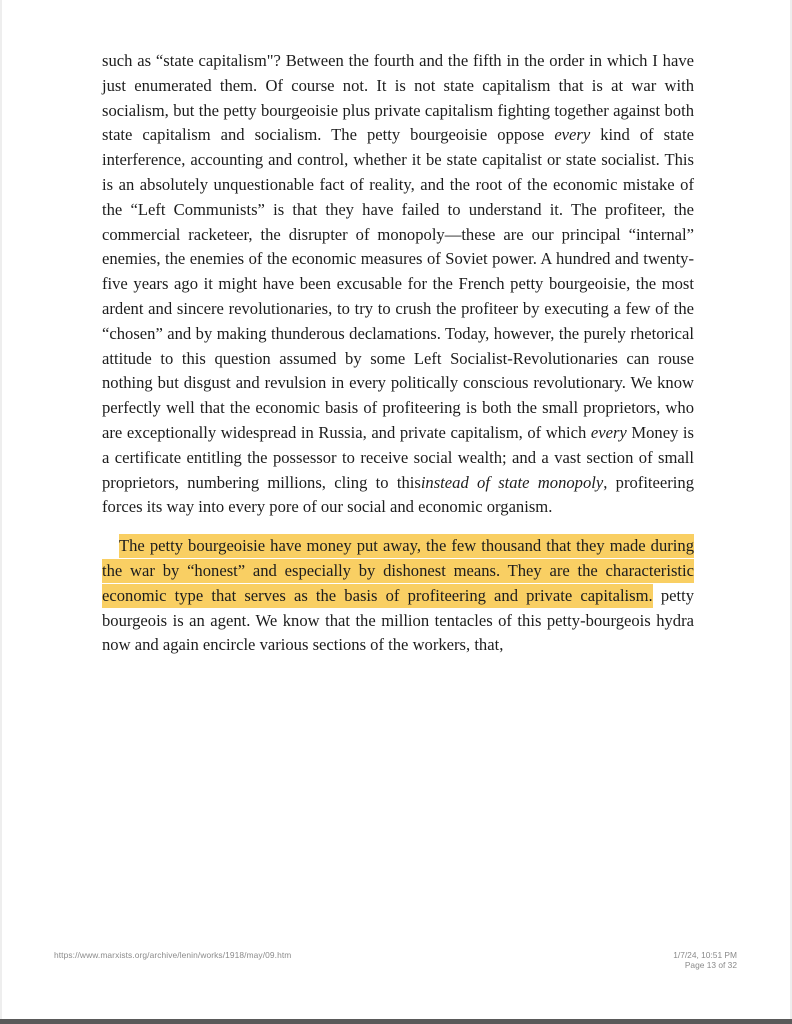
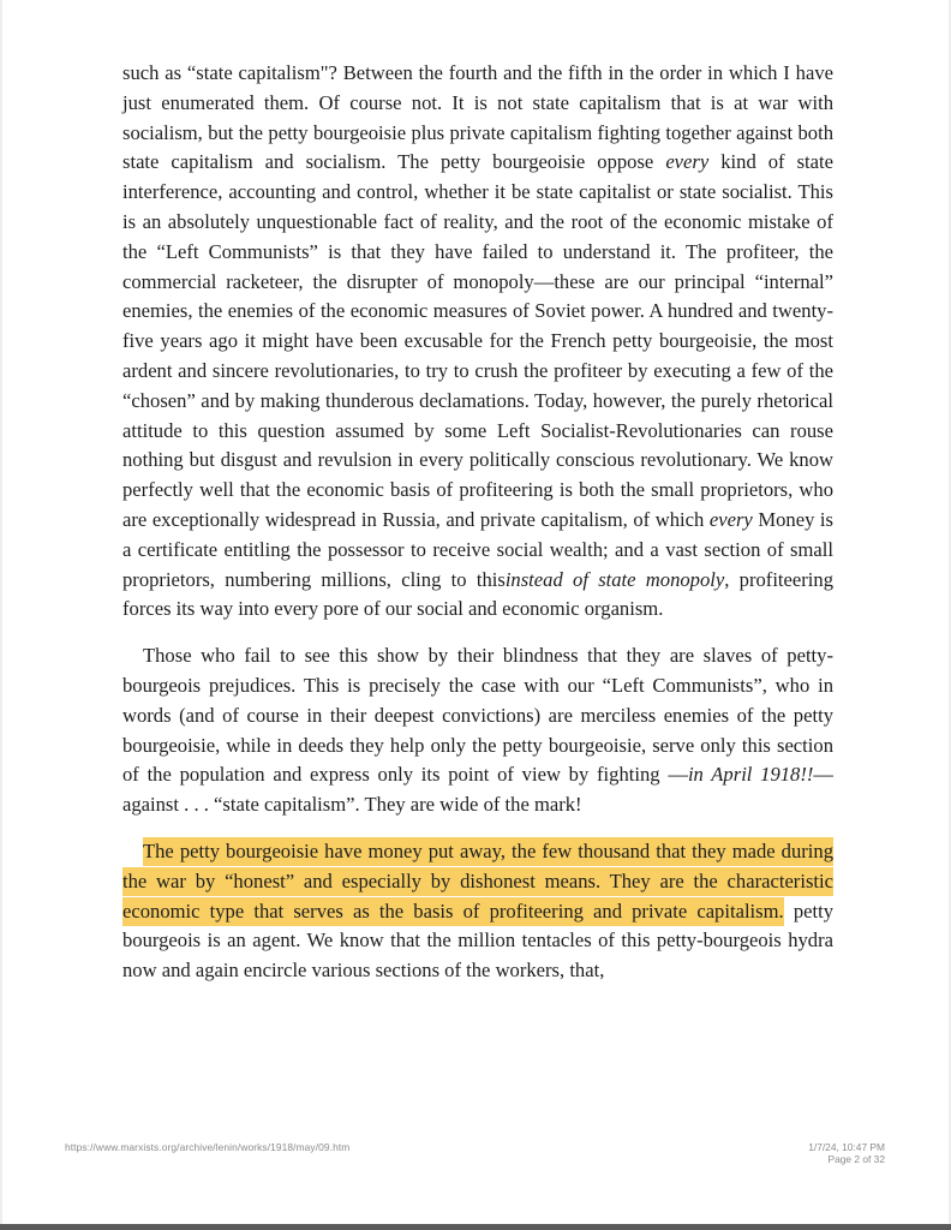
  such as “state capitalism"? Between the fourth and the fifth in the order in which I have just enumerated them. Of course not. It is not state capitalism that is at war with socialism, but the petty bourgeoisie plus private capitalism fighting together against both state capitalism and socialism. The petty bourgeoisie oppose every kind of state interference, accounting and control, whether it be state capitalist or state socialist. This is an absolutely unquestionable fact of reality, and the root of the economic mistake of the “Left Communists” is that they have failed to understand it. The profiteer, the commercial racketeer, the disrupter of monopoly—these are our principal “internal” enemies, the enemies of the economic measures of Soviet power. A hundred and twenty-five years ago it might have been excusable for the French petty bourgeoisie, the most ardent and sincere revolutionaries, to try to crush the profiteer by executing a few of the “chosen” and by making thunderous declamations. Today, however, the purely rhetorical attitude to this question assumed by some Left Socialist-Revolutionaries can rouse nothing but disgust and revulsion in every politically conscious revolutionary. We know perfectly well that the economic basis of profiteering is both the small proprietors, who are exceptionally widespread in Russia, and private capitalism, of which every Money is a certificate entitling the possessor to receive social wealth; and a vast section of small proprietors, numbering millions, cling to thisinstead of state monopoly, profiteering forces its way into every pore of our social and economic organism.
+ Those who fail to see this show by their blindness that they are slaves of petty-bourgeois prejudices. This is precisely the case with our “Left Communists”, who in words (and of course in their deepest convictions) are merciless enemies of the petty bourgeoisie, while in deeds they help only the petty bourgeoisie, serve only this section of the population and express only its point of view by fighting —in April 1918!!—against . . . “state capitalism”. They are wide of the mark!
  The petty bourgeoisie have money put away, the few thousand that they made during the war by “honest” and especially by dishonest means. They are the characteristic economic type that serves as the basis of profiteering and private capitalism. petty bourgeois is an agent. We know that the million tentacles of this petty-bourgeois hydra now and again encircle various sections of the workers, that,
  https://www.marxists.org/archive/lenin/works/1918/may/09.htm
- 1/7/24, 10:51 PM
+ 1/7/24, 10:47 PM
- Page 13 of 32
+ Page 2 of 32
